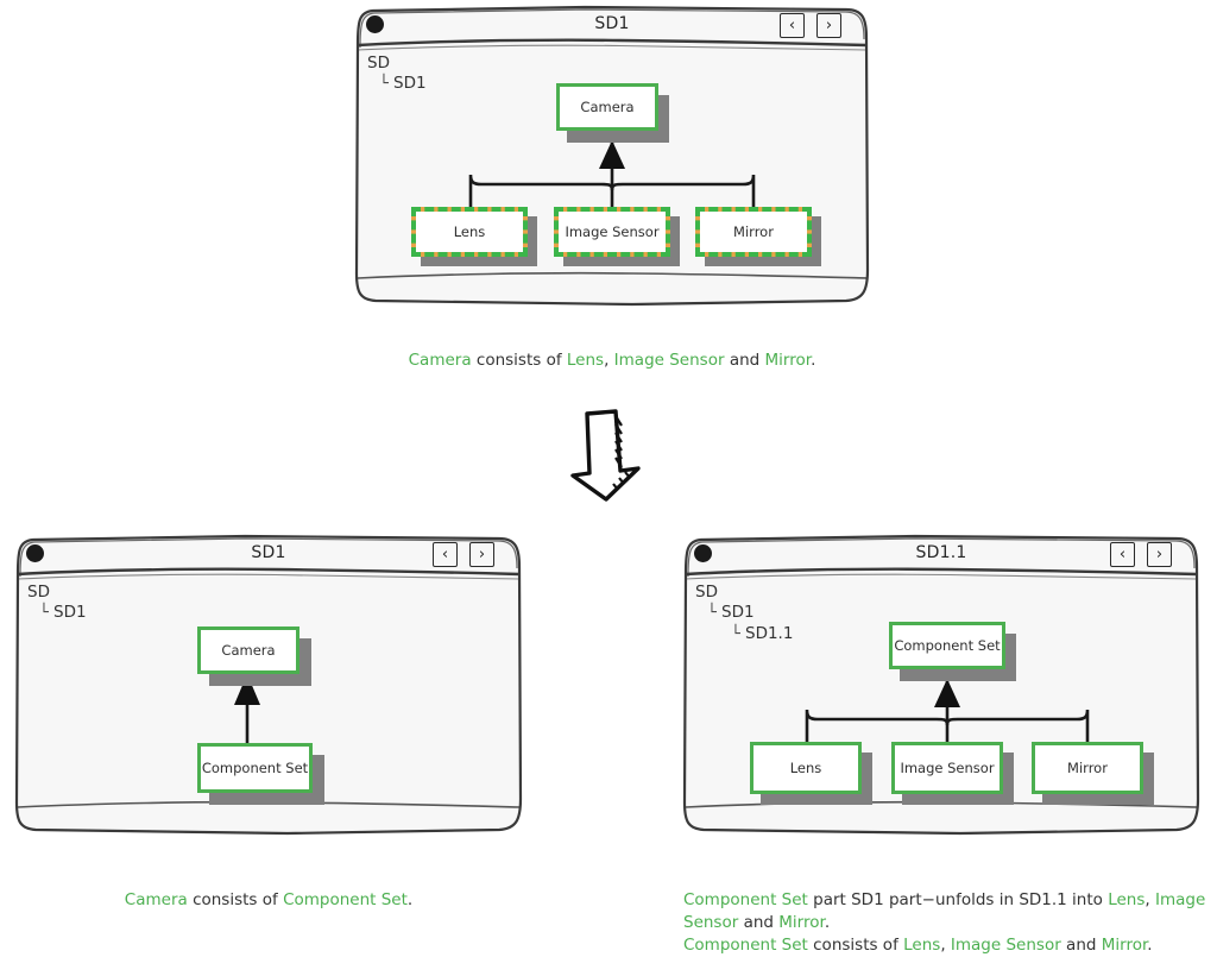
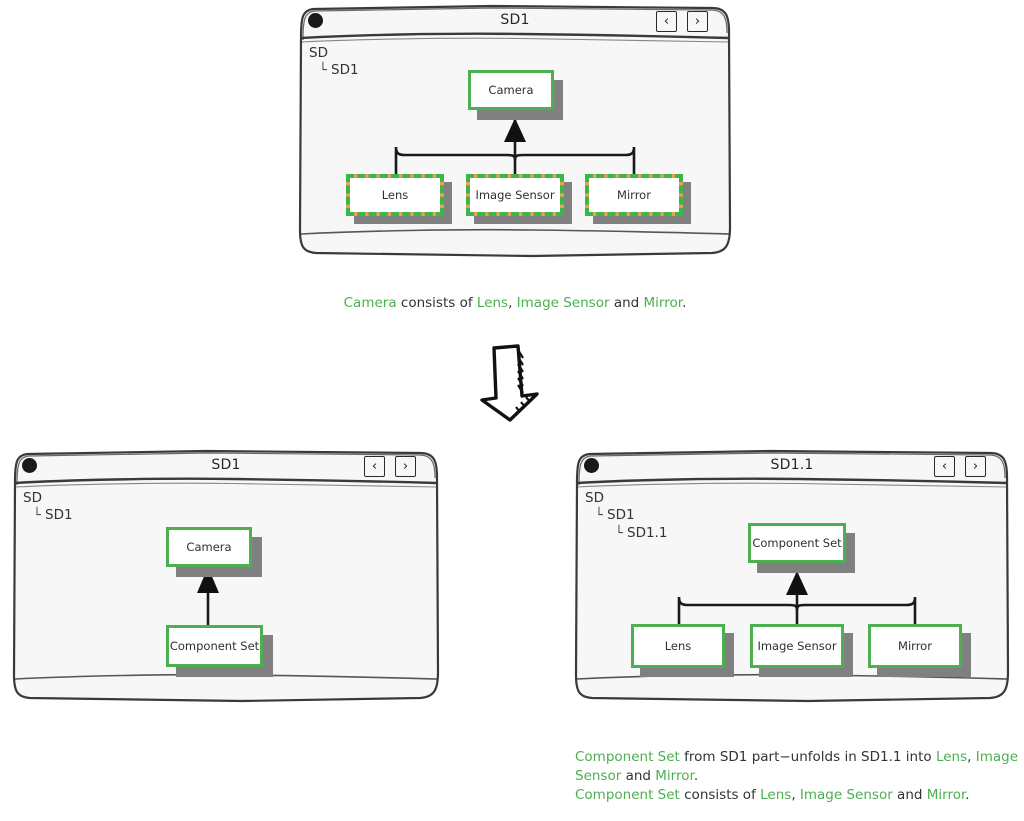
  SD1
  ‹
  ›
  SD
  └ SD1
  Camera
  Lens
  Image Sensor
  Mirror
  Camera consists of Lens, Image Sensor and Mirror.
  SD1
  ‹
  ›
  SD
  └ SD1
  Camera
  Component Set
- Camera consists of Component Set.
  SD1.1
  ‹
  ›
  SD
  └ SD1
  └ SD1.1
  Component Set
  Lens
  Image Sensor
  Mirror
- Component Set part SD1 part−unfolds in SD1.1 into Lens, Image Sensor and Mirror.
+ Component Set from SD1 part−unfolds in SD1.1 into Lens, Image Sensor and Mirror.
  Component Set consists of Lens, Image Sensor and Mirror.
